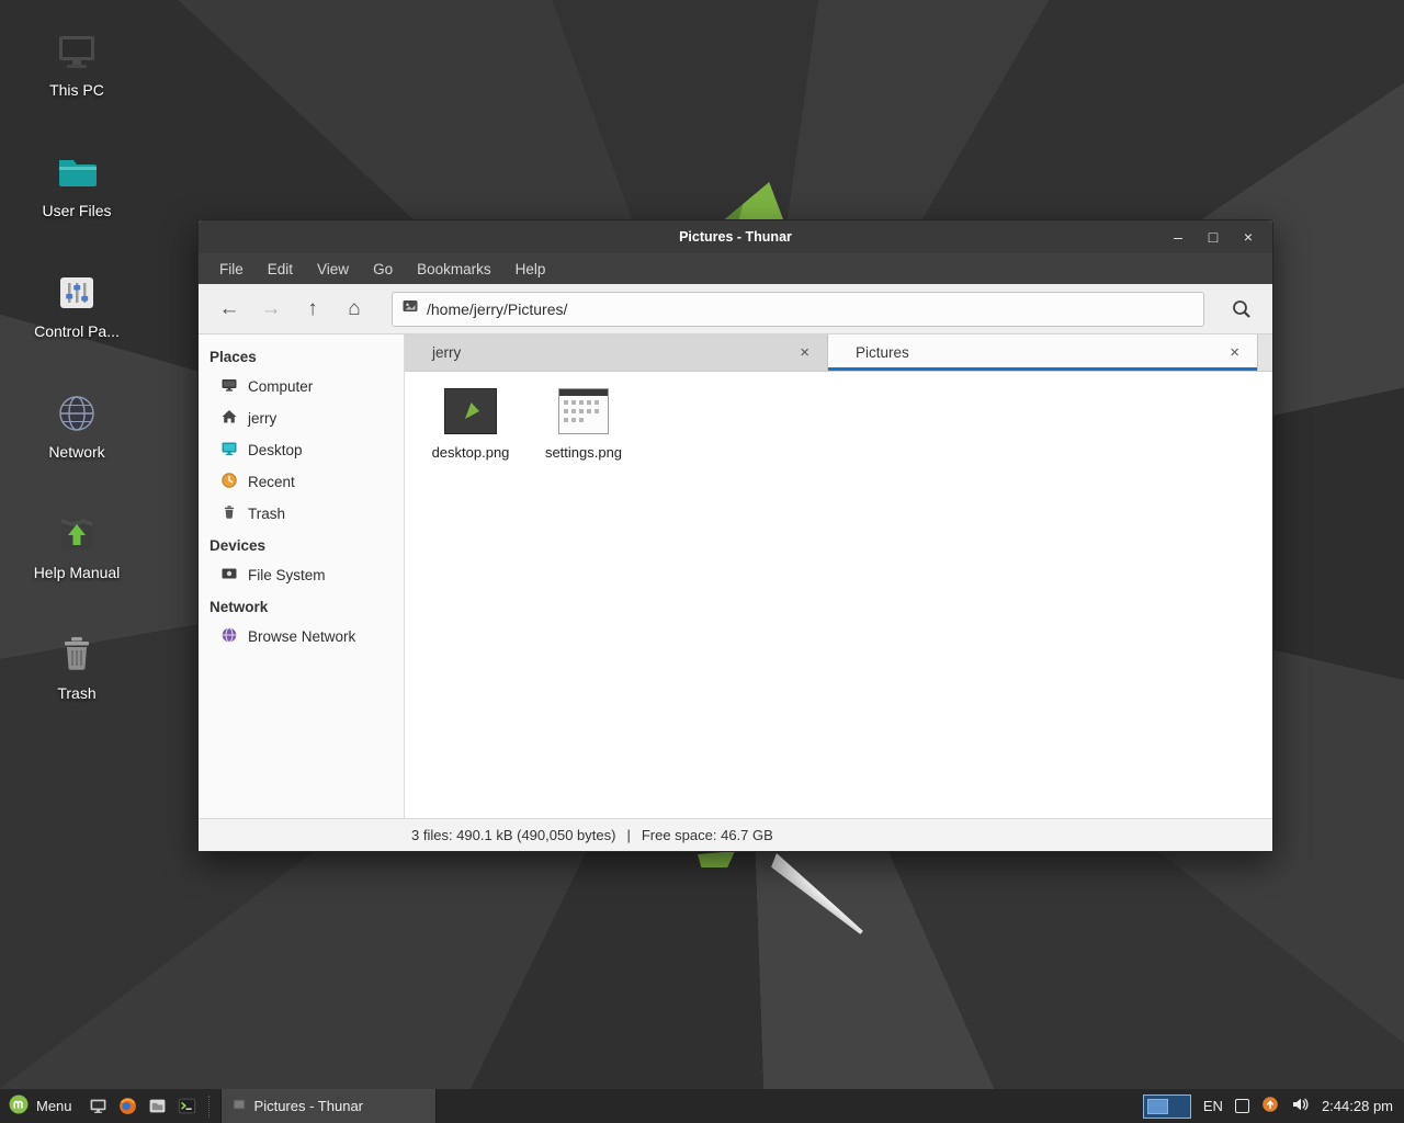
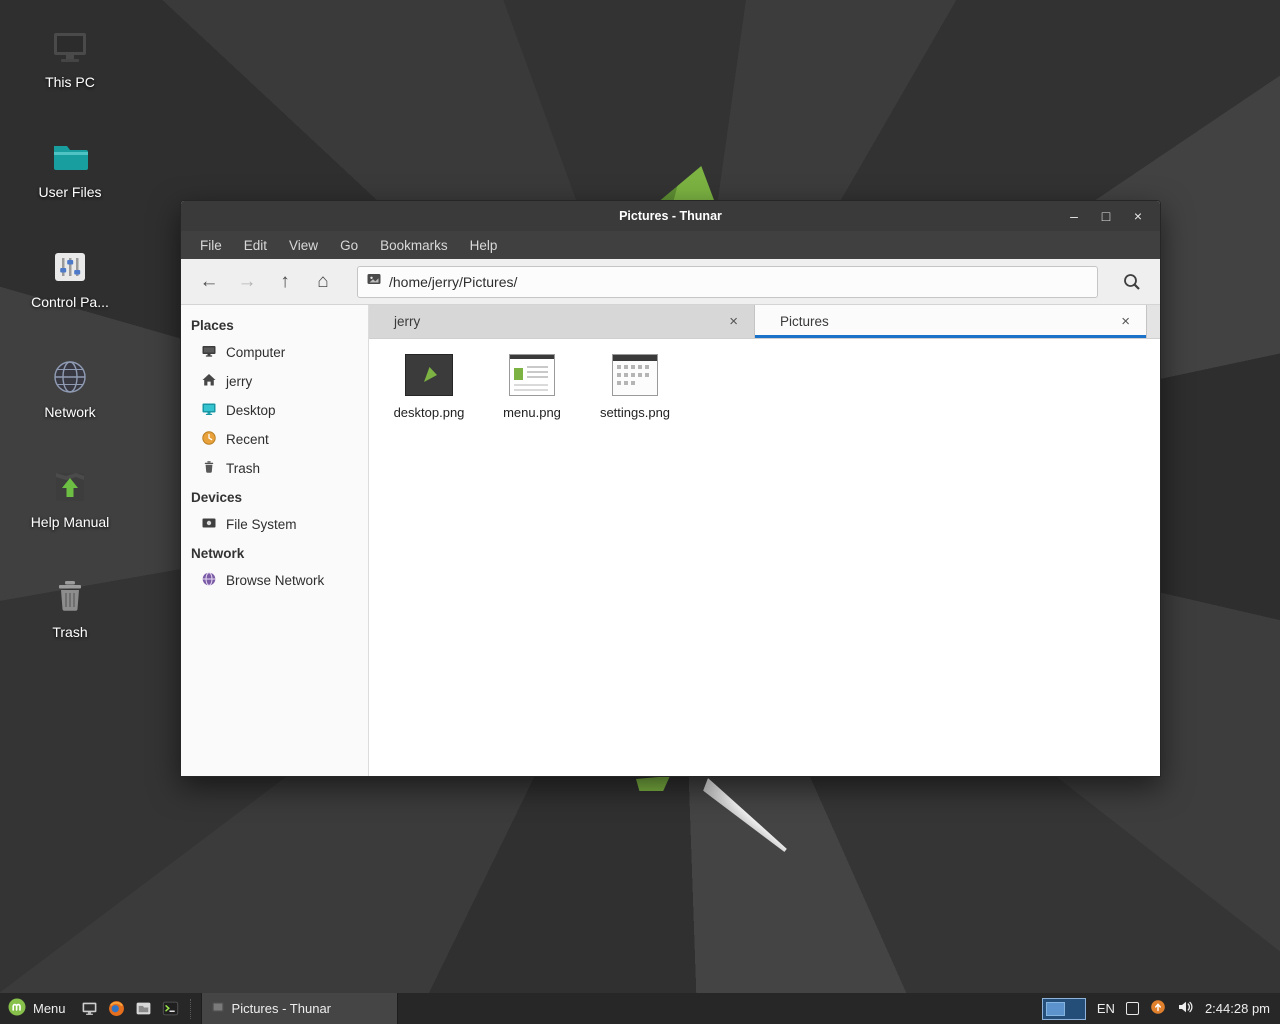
  This PC
  User Files
  Control Pa...
  Network
  Help Manual
  Trash
  Pictures - Thunar
  –
  □
  ×
  File
  Edit
  View
  Go
  Bookmarks
  Help
  ←
  →
  ↑
  ⌂
  /home/jerry/Pictures/
  Places
  Computer
  jerry
  Desktop
  Recent
  Trash
  Devices
  File System
  Network
  Browse Network
  jerry
  ×
  Pictures
  ×
  desktop.png
+ menu.png
  settings.png
- 3 files: 490.1 kB (490,050 bytes)
- |
- Free space: 46.7 GB
  Menu
  Pictures - Thunar
  EN
  2:44:28 pm
